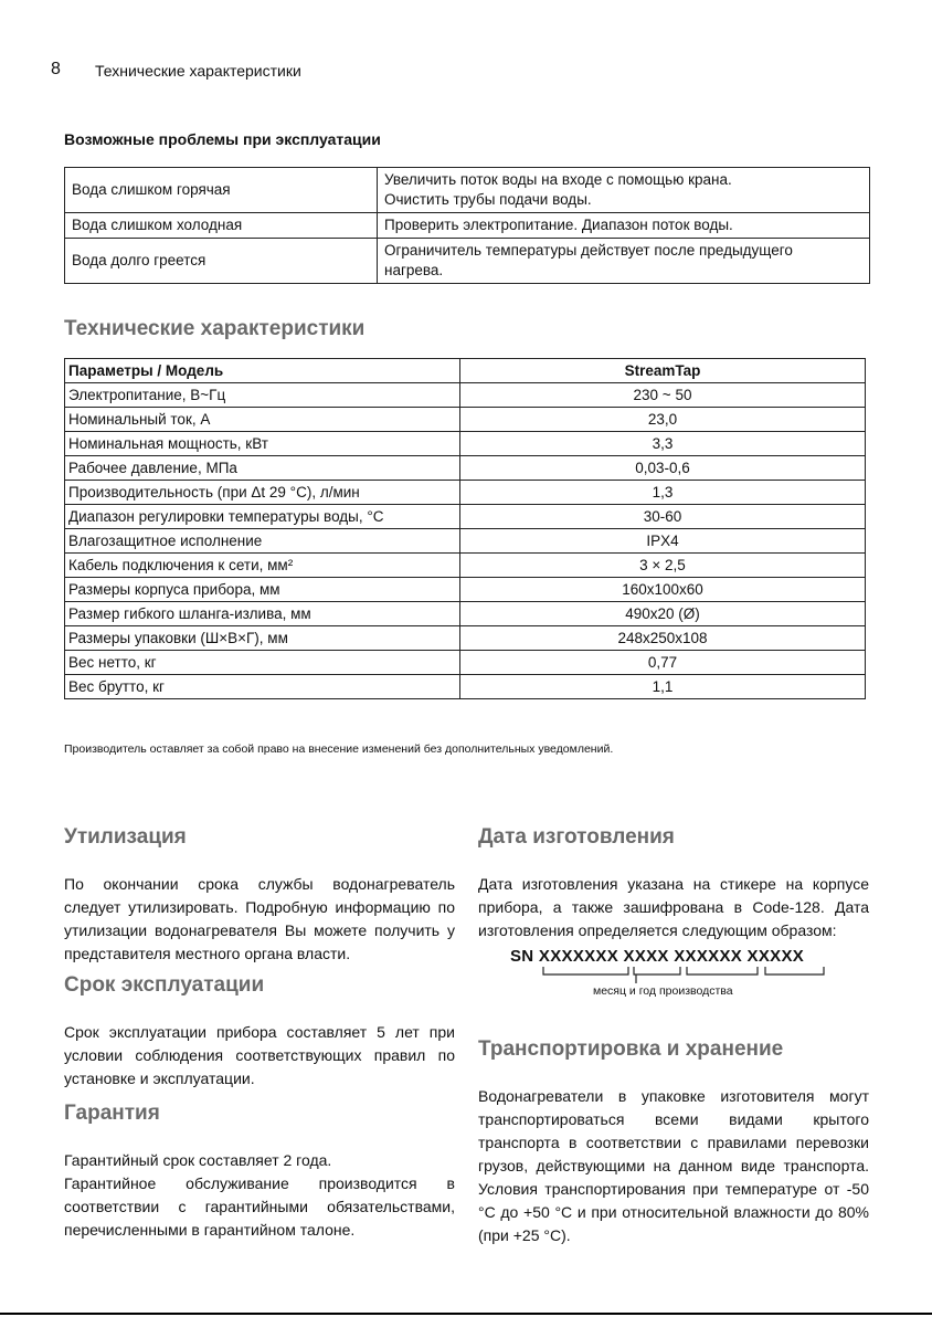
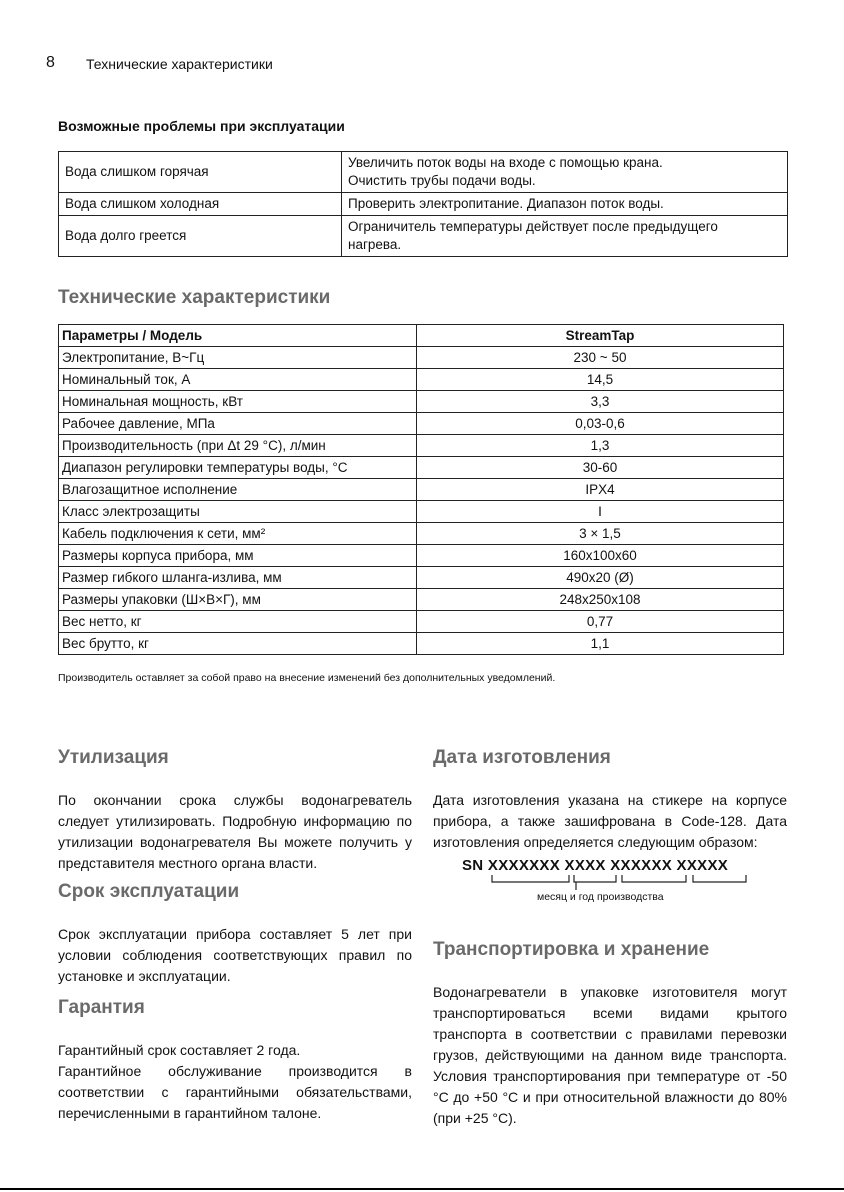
  8
  Технические характеристики
  Возможные проблемы при эксплуатации
  Вода слишком горячая	Увеличить поток воды на входе с помощью крана. Очистить трубы подачи воды.
  Вода слишком холодная	Проверить электропитание. Диапазон поток воды.
  Вода долго греется	Ограничитель температуры действует после предыдущего нагрева.
  Технические характеристики
  Параметры / Модель	StreamTap
  Электропитание, В~Гц	230 ~ 50
- Номинальный ток, А	23,0
+ Номинальный ток, А	14,5
  Номинальная мощность, кВт	3,3
  Рабочее давление, МПа	0,03-0,6
  Производительность (при Δt 29 °С), л/мин	1,3
  Диапазон регулировки температуры воды, °С	30-60
  Влагозащитное исполнение	IPX4
+ Класс электрозащиты	I
- Кабель подключения к сети, мм²	3 × 2,5
+ Кабель подключения к сети, мм²	3 × 1,5
  Размеры корпуса прибора, мм	160x100x60
  Размер гибкого шланга-излива, мм	490x20 (Ø)
  Размеры упаковки (Ш×В×Г), мм	248x250x108
  Вес нетто, кг	0,77
  Вес брутто, кг	1,1
  Производитель оставляет за собой право на внесение изменений без дополнительных уведомлений.
  Утилизация
  По окончании срока службы водонагреватель следует утилизировать. Подробную информацию по утилизации водонагревателя Вы можете получить у представителя местного органа власти.
  Срок эксплуатации
  Срок эксплуатации прибора составляет 5 лет при условии соблюдения соответствующих правил по установке и эксплуатации.
  Гарантия
  Гарантийный срок составляет 2 года.
  Гарантийное обслуживание производится в соответствии с гарантийными обязательствами, перечисленными в гарантийном талоне.
  Дата изготовления
  Дата изготовления указана на стикере на корпусе прибора, а также зашифрована в Code-128. Дата изготовления определяется следующим образом:
  SN XXXXXXX XXXX XXXXXX XXXXX
  месяц и год производства
  Транспортировка и хранение
  Водонагреватели в упаковке изготовителя могут транспортироваться всеми видами крытого транспорта в соответствии с правилами перевозки грузов, действующими на данном виде транспорта. Условия транспортирования при температуре от -50 °С до +50 °С и при относительной влажности до 80% (при +25 °С).
